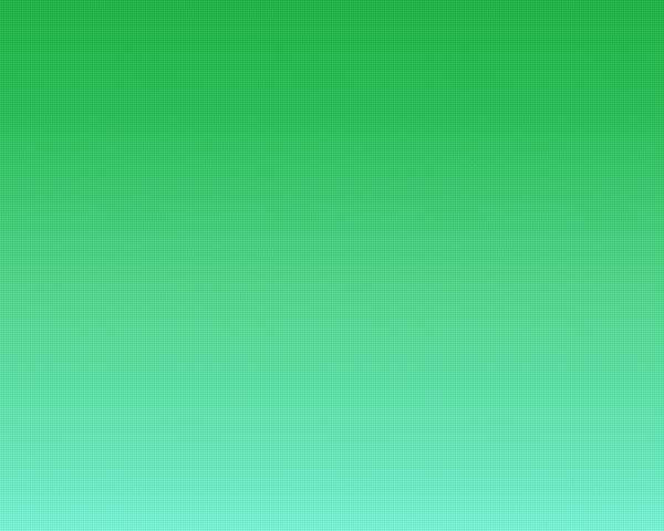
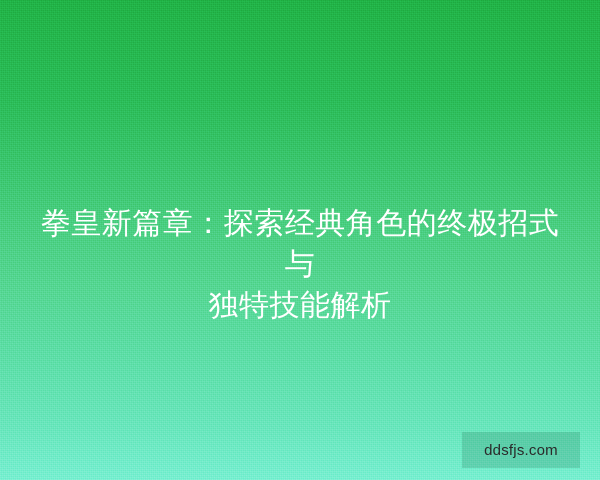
+ 拳皇新篇章：探索经典角色的终极招式与
+ 独特技能解析
+ ddsfjs.com
